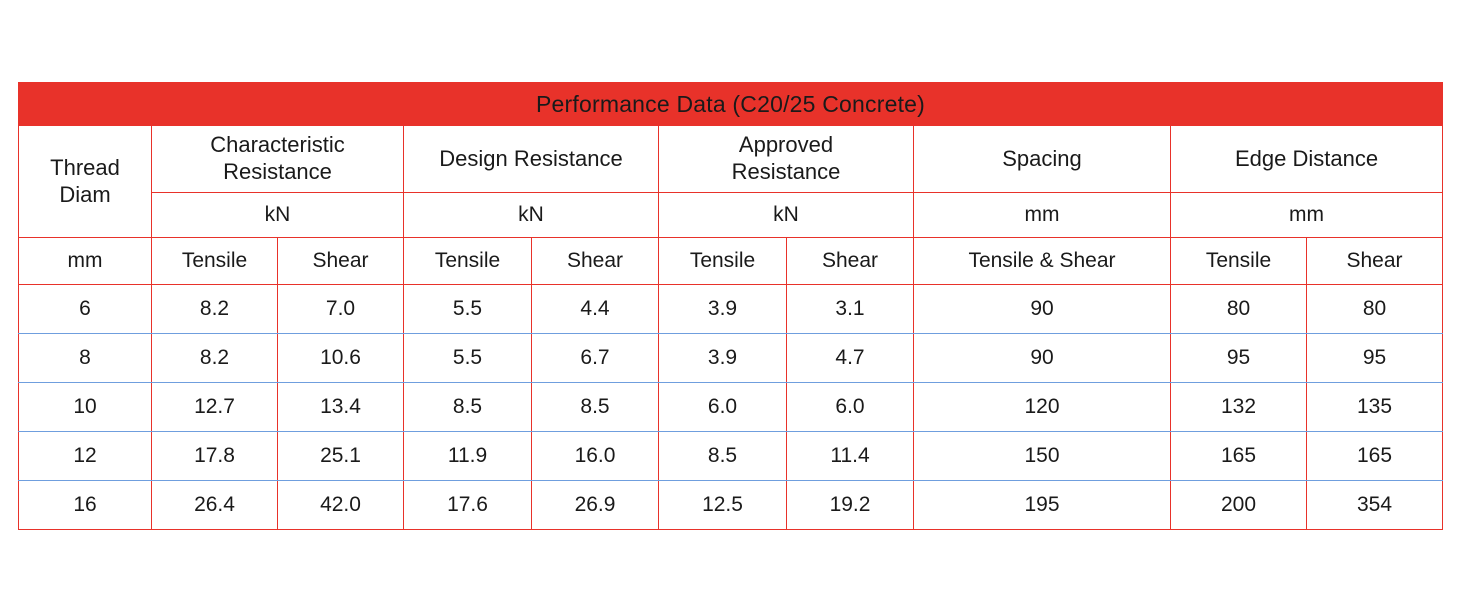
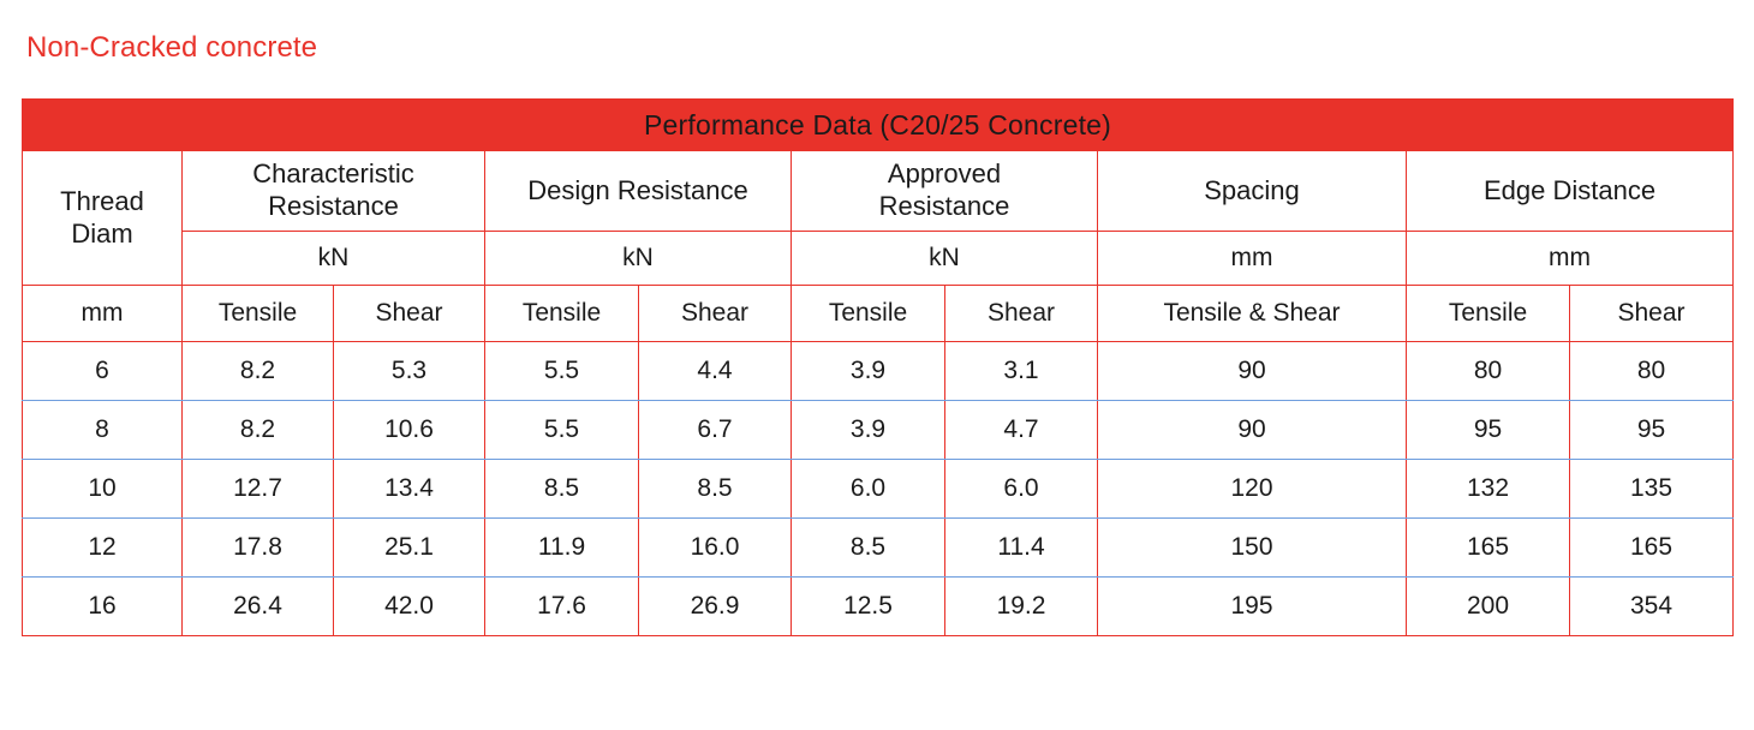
+ Non-Cracked concrete
  Performance Data (C20/25 Concrete)
  Thread Diam	Characteristic Resistance	Design Resistance	Approved Resistance	Spacing	Edge Distance
  kN	kN	kN	mm	mm
  mm	Tensile	Shear	Tensile	Shear	Tensile	Shear	Tensile & Shear	Tensile	Shear
- 6	8.2	7.0	5.5	4.4	3.9	3.1	90	80	80
+ 6	8.2	5.3	5.5	4.4	3.9	3.1	90	80	80
  8	8.2	10.6	5.5	6.7	3.9	4.7	90	95	95
  10	12.7	13.4	8.5	8.5	6.0	6.0	120	132	135
  12	17.8	25.1	11.9	16.0	8.5	11.4	150	165	165
  16	26.4	42.0	17.6	26.9	12.5	19.2	195	200	354
